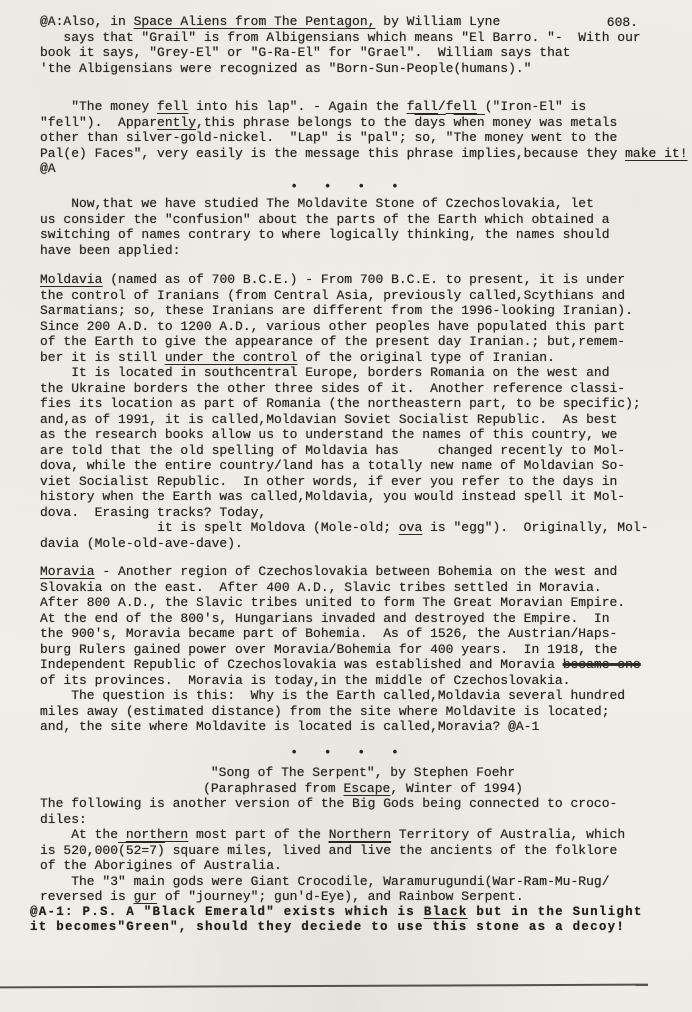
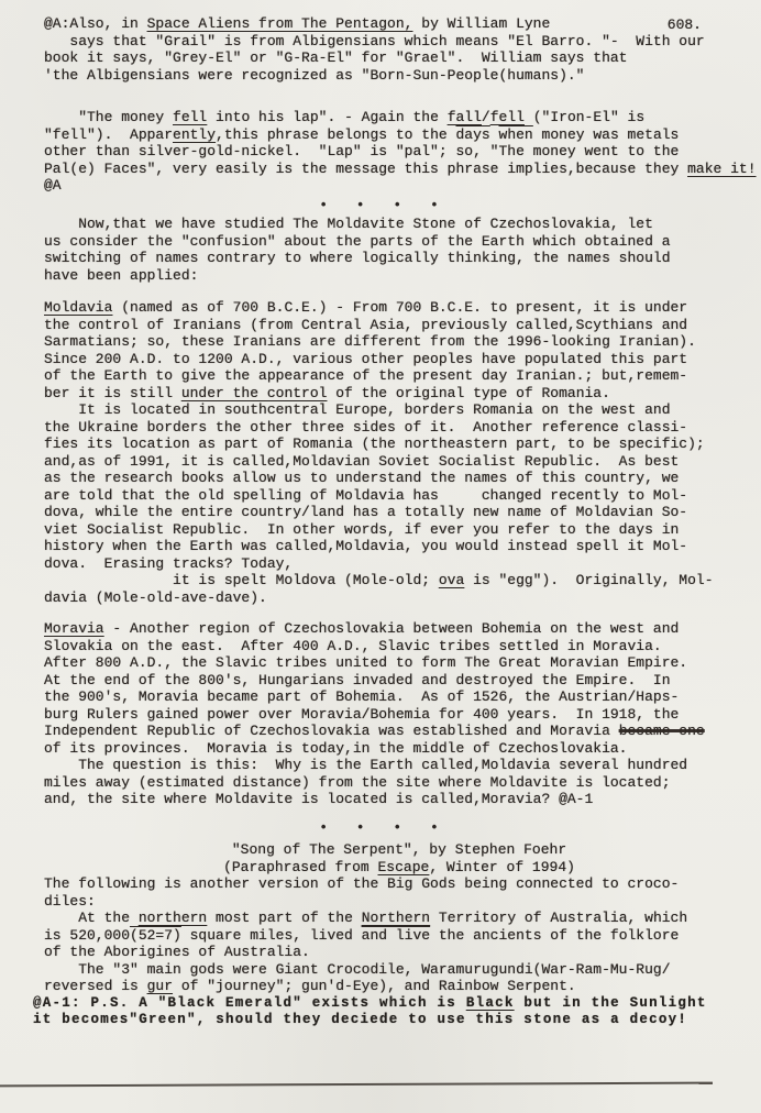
  608.
  @A:Also, in Space Aliens from The Pentagon, by William Lyne
  says that "Grail" is from Albigensians which means "El Barro. "- With our
  book it says, "Grey-El" or "G-Ra-El" for "Grael". William says that
  'the Albigensians were recognized as "Born-Sun-People(humans)."
  "The money fell into his lap". - Again the fall/fell ("Iron-El" is
  "fell"). Apparently,this phrase belongs to the days when money was metals
  other than silver-gold-nickel. "Lap" is "pal"; so, "The money went to the
  Pal(e) Faces", very easily is the message this phrase implies,because they make it!
  @A
  • • • •
  Now,that we have studied The Moldavite Stone of Czechoslovakia, let
  us consider the "confusion" about the parts of the Earth which obtained a
  switching of names contrary to where logically thinking, the names should
  have been applied:
  Moldavia (named as of 700 B.C.E.) - From 700 B.C.E. to present, it is under
  the control of Iranians (from Central Asia, previously called,Scythians and
  Sarmatians; so, these Iranians are different from the 1996-looking Iranian).
  Since 200 A.D. to 1200 A.D., various other peoples have populated this part
  of the Earth to give the appearance of the present day Iranian.; but,remem-
- ber it is still under the control of the original type of Iranian.
+ ber it is still under the control of the original type of Romania.
  It is located in southcentral Europe, borders Romania on the west and
  the Ukraine borders the other three sides of it. Another reference classi-
  fies its location as part of Romania (the northeastern part, to be specific);
  and,as of 1991, it is called,Moldavian Soviet Socialist Republic. As best
  as the research books allow us to understand the names of this country, we
  are told that the old spelling of Moldavia has changed recently to Mol-
  dova, while the entire country/land has a totally new name of Moldavian So-
  viet Socialist Republic. In other words, if ever you refer to the days in
  history when the Earth was called,Moldavia, you would instead spell it Mol-
  dova. Erasing tracks? Today,
  it is spelt Moldova (Mole-old; ova is "egg"). Originally, Mol-
  davia (Mole-old-ave-dave).
  Moravia - Another region of Czechoslovakia between Bohemia on the west and
  Slovakia on the east. After 400 A.D., Slavic tribes settled in Moravia.
  After 800 A.D., the Slavic tribes united to form The Great Moravian Empire.
  At the end of the 800's, Hungarians invaded and destroyed the Empire. In
  the 900's, Moravia became part of Bohemia. As of 1526, the Austrian/Haps-
  burg Rulers gained power over Moravia/Bohemia for 400 years. In 1918, the
  Independent Republic of Czechoslovakia was established and Moravia became one
  of its provinces. Moravia is today,in the middle of Czechoslovakia.
  The question is this: Why is the Earth called,Moldavia several hundred
  miles away (estimated distance) from the site where Moldavite is located;
  and, the site where Moldavite is located is called,Moravia? @A-1
  • • • •
  "Song of The Serpent", by Stephen Foehr
  (Paraphrased from Escape, Winter of 1994)
  The following is another version of the Big Gods being connected to croco-
  diles:
  At the northern most part of the Northern Territory of Australia, which
  is 520,000(52=7) square miles, lived and live the ancients of the folklore
  of the Aborigines of Australia.
  The "3" main gods were Giant Crocodile, Waramurugundi(War-Ram-Mu-Rug/
  reversed is gur of "journey"; gun'd-Eye), and Rainbow Serpent.
  @A-1: P.S. A "Black Emerald" exists which is Black but in the Sunlight
  it becomes"Green", should they deciede to use this stone as a decoy!
